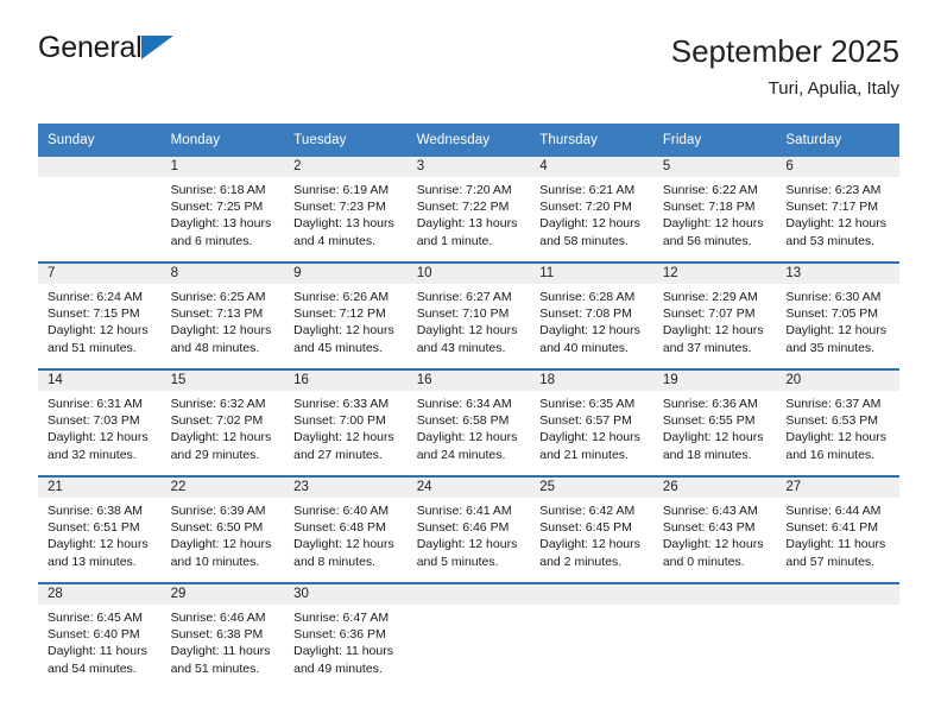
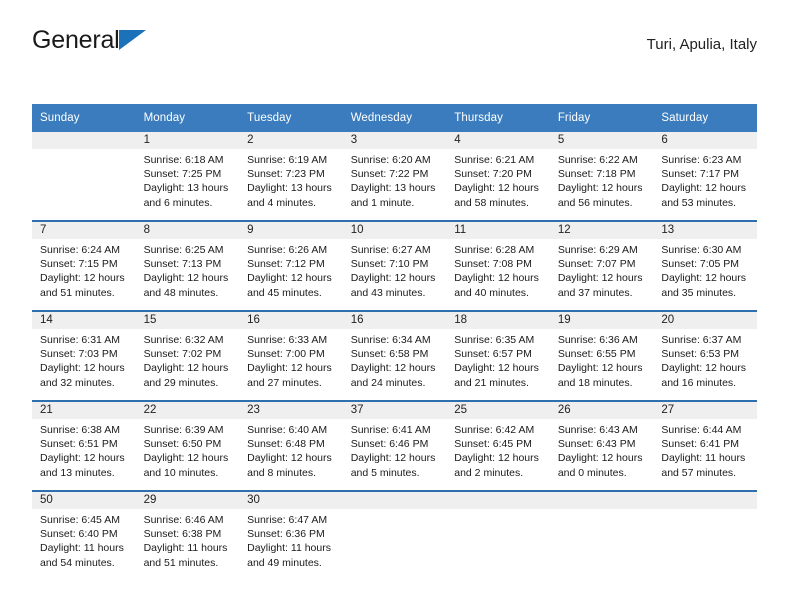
  General
- September 2025
  Turi, Apulia, Italy
  Sunday	Monday	Tuesday	Wednesday	Thursday	Friday	Saturday
- 	1Sunrise: 6:18 AMSunset: 7:25 PMDaylight: 13 hoursand 6 minutes.	2Sunrise: 6:19 AMSunset: 7:23 PMDaylight: 13 hoursand 4 minutes.	3Sunrise: 7:20 AMSunset: 7:22 PMDaylight: 13 hoursand 1 minute.	4Sunrise: 6:21 AMSunset: 7:20 PMDaylight: 12 hoursand 58 minutes.	5Sunrise: 6:22 AMSunset: 7:18 PMDaylight: 12 hoursand 56 minutes.	6Sunrise: 6:23 AMSunset: 7:17 PMDaylight: 12 hoursand 53 minutes.
+ 	1Sunrise: 6:18 AMSunset: 7:25 PMDaylight: 13 hoursand 6 minutes.	2Sunrise: 6:19 AMSunset: 7:23 PMDaylight: 13 hoursand 4 minutes.	3Sunrise: 6:20 AMSunset: 7:22 PMDaylight: 13 hoursand 1 minute.	4Sunrise: 6:21 AMSunset: 7:20 PMDaylight: 12 hoursand 58 minutes.	5Sunrise: 6:22 AMSunset: 7:18 PMDaylight: 12 hoursand 56 minutes.	6Sunrise: 6:23 AMSunset: 7:17 PMDaylight: 12 hoursand 53 minutes.
- 7Sunrise: 6:24 AMSunset: 7:15 PMDaylight: 12 hoursand 51 minutes.	8Sunrise: 6:25 AMSunset: 7:13 PMDaylight: 12 hoursand 48 minutes.	9Sunrise: 6:26 AMSunset: 7:12 PMDaylight: 12 hoursand 45 minutes.	10Sunrise: 6:27 AMSunset: 7:10 PMDaylight: 12 hoursand 43 minutes.	11Sunrise: 6:28 AMSunset: 7:08 PMDaylight: 12 hoursand 40 minutes.	12Sunrise: 2:29 AMSunset: 7:07 PMDaylight: 12 hoursand 37 minutes.	13Sunrise: 6:30 AMSunset: 7:05 PMDaylight: 12 hoursand 35 minutes.
+ 7Sunrise: 6:24 AMSunset: 7:15 PMDaylight: 12 hoursand 51 minutes.	8Sunrise: 6:25 AMSunset: 7:13 PMDaylight: 12 hoursand 48 minutes.	9Sunrise: 6:26 AMSunset: 7:12 PMDaylight: 12 hoursand 45 minutes.	10Sunrise: 6:27 AMSunset: 7:10 PMDaylight: 12 hoursand 43 minutes.	11Sunrise: 6:28 AMSunset: 7:08 PMDaylight: 12 hoursand 40 minutes.	12Sunrise: 6:29 AMSunset: 7:07 PMDaylight: 12 hoursand 37 minutes.	13Sunrise: 6:30 AMSunset: 7:05 PMDaylight: 12 hoursand 35 minutes.
  14Sunrise: 6:31 AMSunset: 7:03 PMDaylight: 12 hoursand 32 minutes.	15Sunrise: 6:32 AMSunset: 7:02 PMDaylight: 12 hoursand 29 minutes.	16Sunrise: 6:33 AMSunset: 7:00 PMDaylight: 12 hoursand 27 minutes.	16Sunrise: 6:34 AMSunset: 6:58 PMDaylight: 12 hoursand 24 minutes.	18Sunrise: 6:35 AMSunset: 6:57 PMDaylight: 12 hoursand 21 minutes.	19Sunrise: 6:36 AMSunset: 6:55 PMDaylight: 12 hoursand 18 minutes.	20Sunrise: 6:37 AMSunset: 6:53 PMDaylight: 12 hoursand 16 minutes.
- 21Sunrise: 6:38 AMSunset: 6:51 PMDaylight: 12 hoursand 13 minutes.	22Sunrise: 6:39 AMSunset: 6:50 PMDaylight: 12 hoursand 10 minutes.	23Sunrise: 6:40 AMSunset: 6:48 PMDaylight: 12 hoursand 8 minutes.	24Sunrise: 6:41 AMSunset: 6:46 PMDaylight: 12 hoursand 5 minutes.	25Sunrise: 6:42 AMSunset: 6:45 PMDaylight: 12 hoursand 2 minutes.	26Sunrise: 6:43 AMSunset: 6:43 PMDaylight: 12 hoursand 0 minutes.	27Sunrise: 6:44 AMSunset: 6:41 PMDaylight: 11 hoursand 57 minutes.
+ 21Sunrise: 6:38 AMSunset: 6:51 PMDaylight: 12 hoursand 13 minutes.	22Sunrise: 6:39 AMSunset: 6:50 PMDaylight: 12 hoursand 10 minutes.	23Sunrise: 6:40 AMSunset: 6:48 PMDaylight: 12 hoursand 8 minutes.	37Sunrise: 6:41 AMSunset: 6:46 PMDaylight: 12 hoursand 5 minutes.	25Sunrise: 6:42 AMSunset: 6:45 PMDaylight: 12 hoursand 2 minutes.	26Sunrise: 6:43 AMSunset: 6:43 PMDaylight: 12 hoursand 0 minutes.	27Sunrise: 6:44 AMSunset: 6:41 PMDaylight: 11 hoursand 57 minutes.
- 28Sunrise: 6:45 AMSunset: 6:40 PMDaylight: 11 hoursand 54 minutes.	29Sunrise: 6:46 AMSunset: 6:38 PMDaylight: 11 hoursand 51 minutes.	30Sunrise: 6:47 AMSunset: 6:36 PMDaylight: 11 hoursand 49 minutes.
+ 50Sunrise: 6:45 AMSunset: 6:40 PMDaylight: 11 hoursand 54 minutes.	29Sunrise: 6:46 AMSunset: 6:38 PMDaylight: 11 hoursand 51 minutes.	30Sunrise: 6:47 AMSunset: 6:36 PMDaylight: 11 hoursand 49 minutes.
